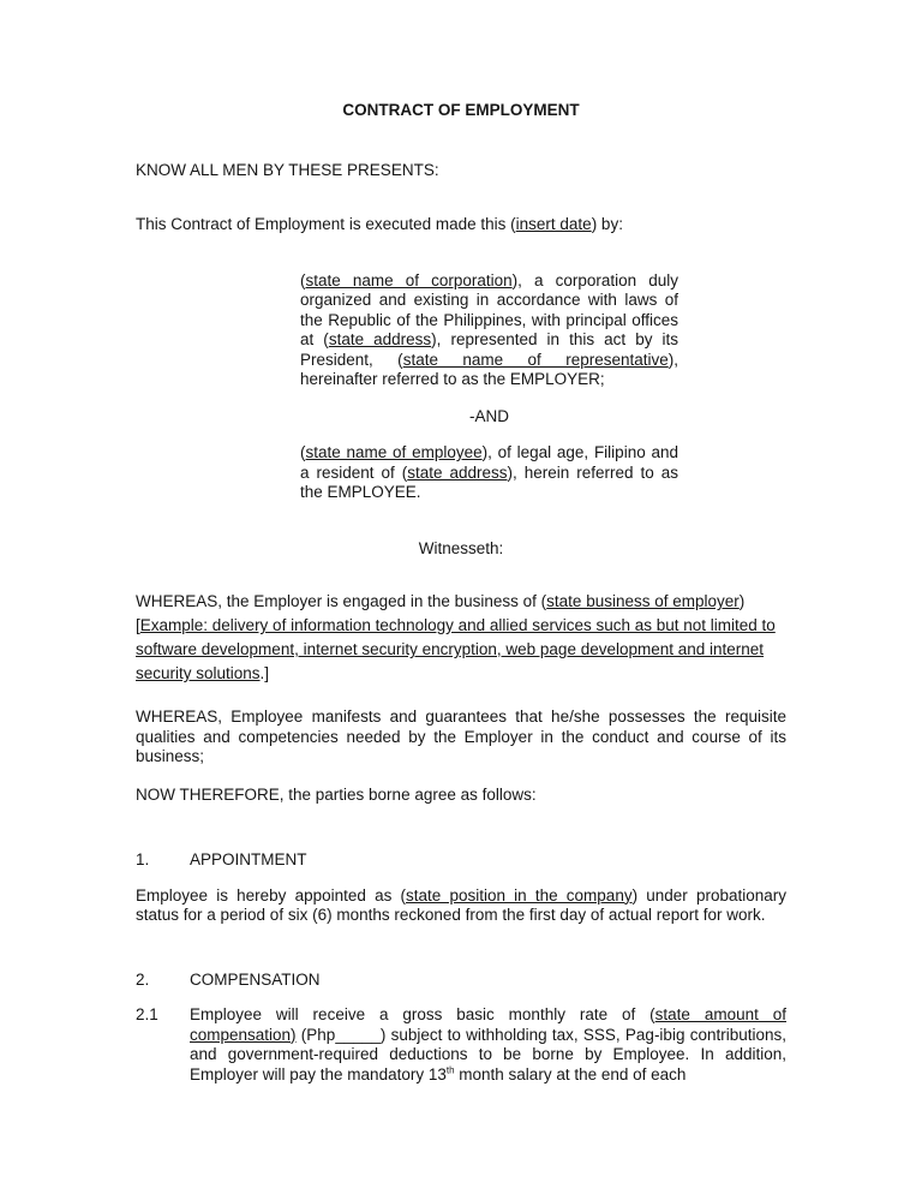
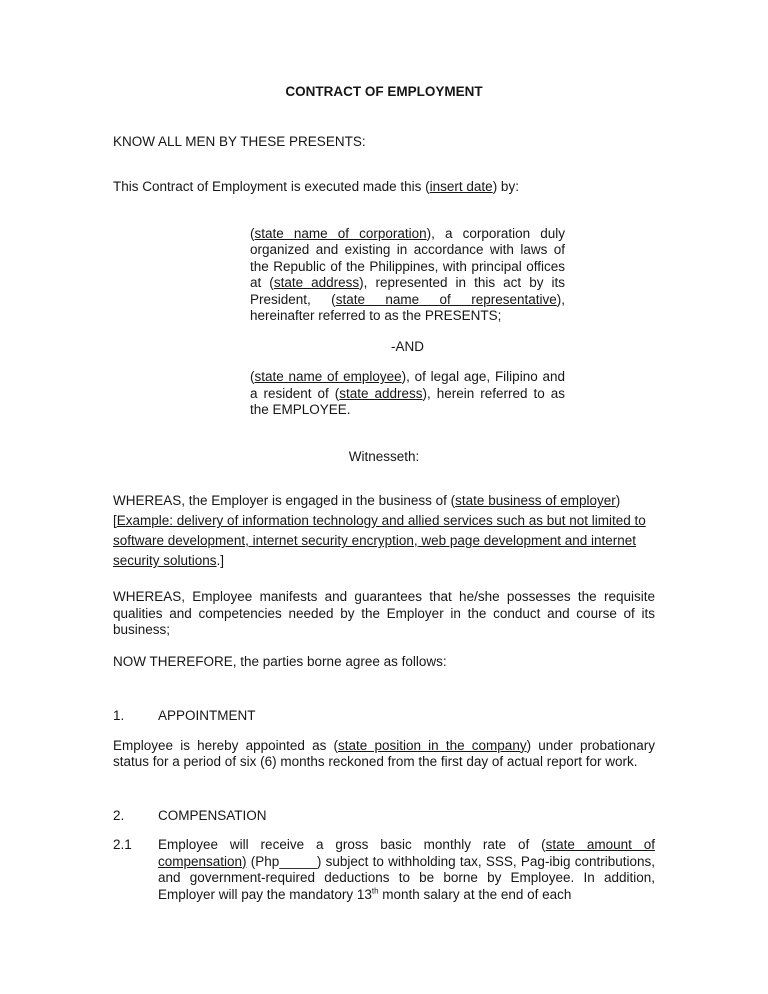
  CONTRACT OF EMPLOYMENT
  KNOW ALL MEN BY THESE PRESENTS:
  This Contract of Employment is executed made this (insert date) by:
- (state name of corporation), a corporation duly organized and existing in accordance with laws of the Republic of the Philippines, with principal offices at (state address), represented in this act by its President, (state name of representative), hereinafter referred to as the EMPLOYER;
+ (state name of corporation), a corporation duly organized and existing in accordance with laws of the Republic of the Philippines, with principal offices at (state address), represented in this act by its President, (state name of representative), hereinafter referred to as the PRESENTS;
  -AND
  (state name of employee), of legal age, Filipino and a resident of (state address), herein referred to as the EMPLOYEE.
  Witnesseth:
  WHEREAS, the Employer is engaged in the business of (state business of employer) [Example: delivery of information technology and allied services such as but not limited to software development, internet security encryption, web page development and internet security solutions.]
  WHEREAS, Employee manifests and guarantees that he/she possesses the requisite qualities and competencies needed by the Employer in the conduct and course of its business;
  NOW THEREFORE, the parties borne agree as follows:
  1.
  APPOINTMENT
  Employee is hereby appointed as (state position in the company) under probationary status for a period of six (6) months reckoned from the first day of actual report for work.
  2.
  COMPENSATION
  2.1
  Employee will receive a gross basic monthly rate of (state amount of compensation) (Php_____) subject to withholding tax, SSS, Pag-ibig contributions, and government-required deductions to be borne by Employee. In addition, Employer will pay the mandatory 13th month salary at the end of each
